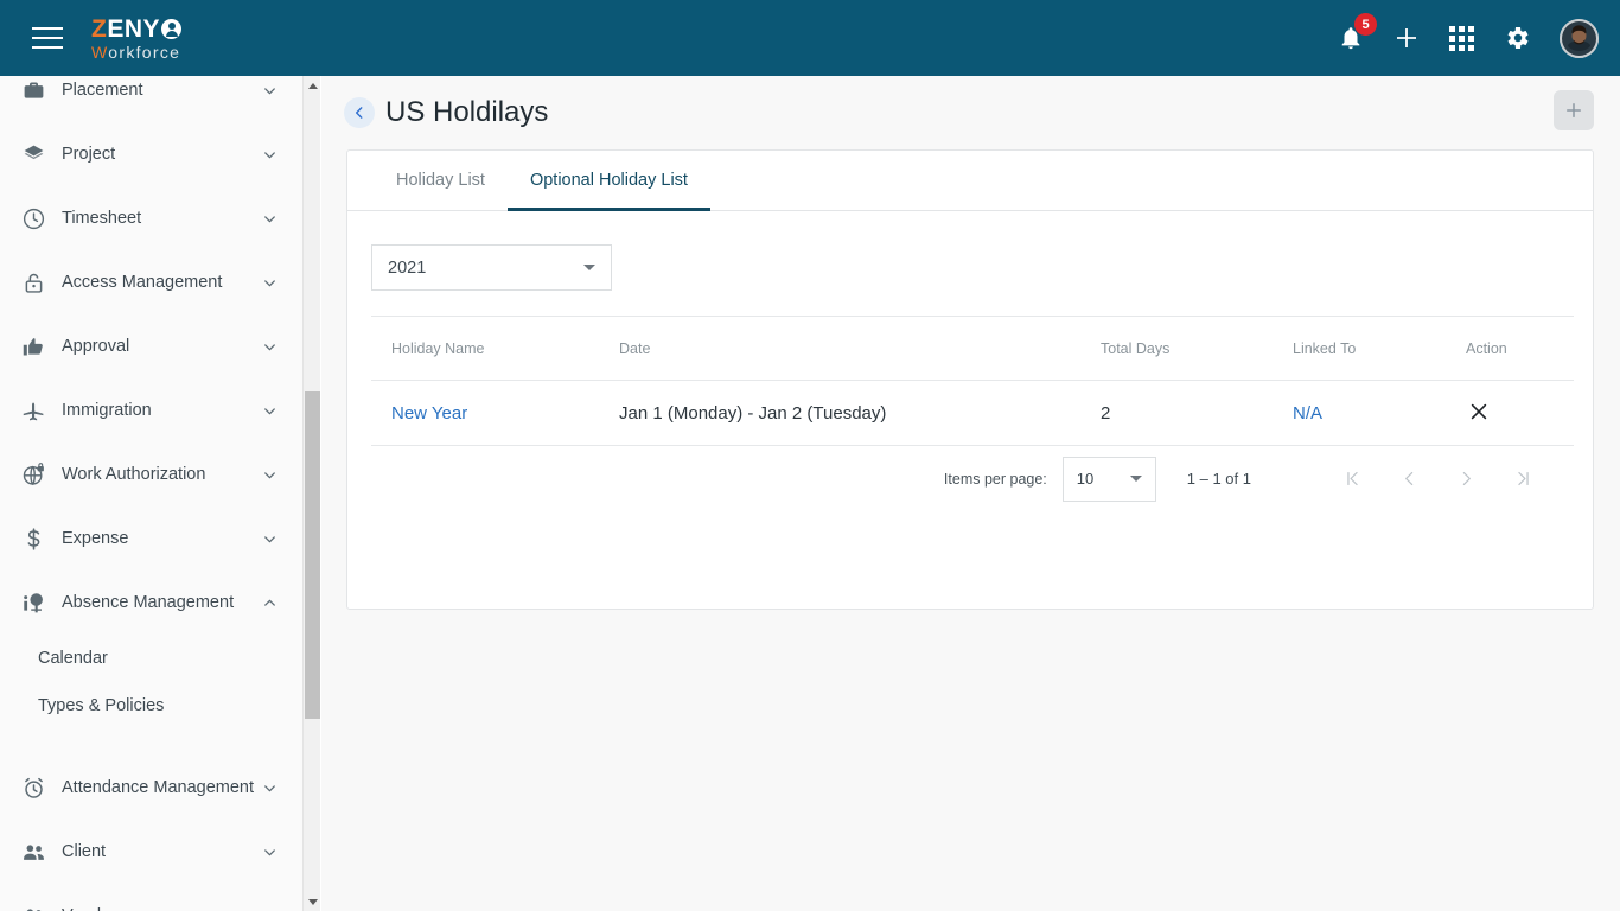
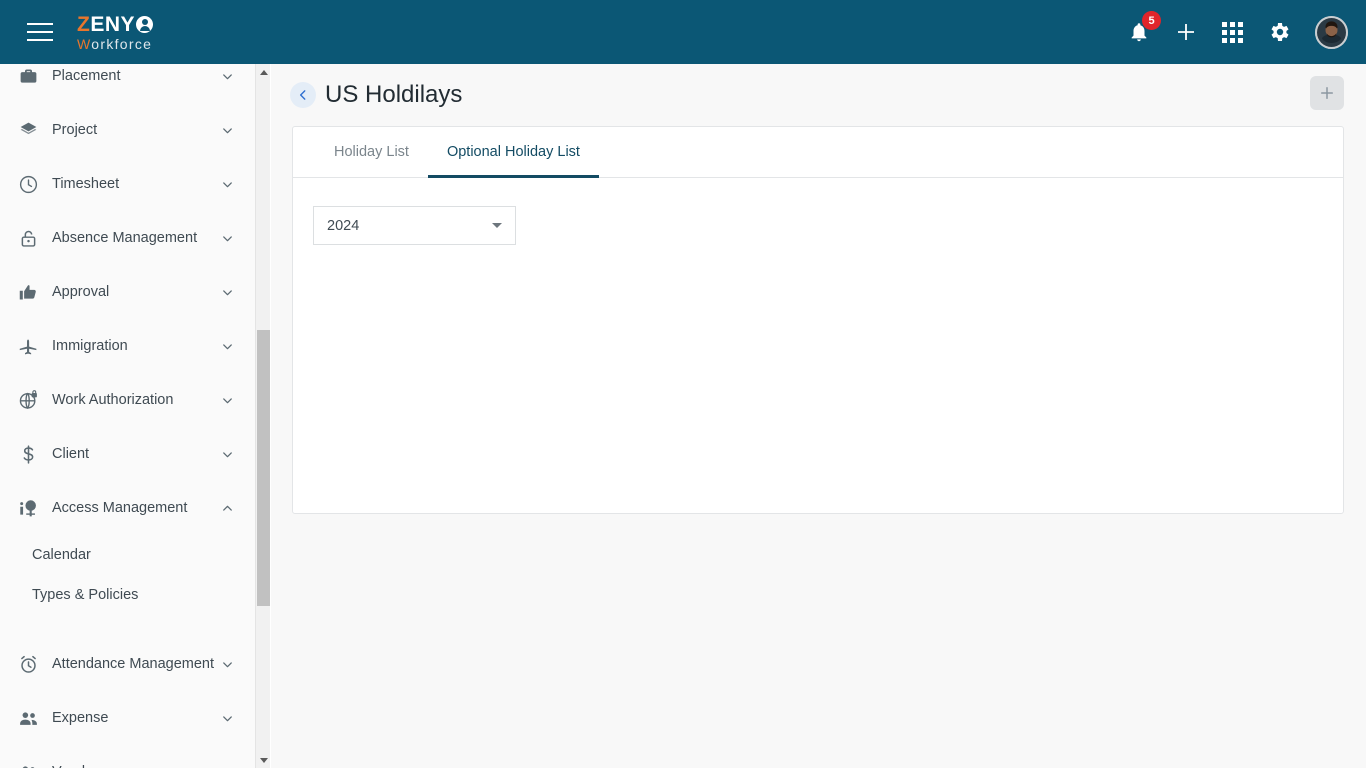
  Z
  ENY
  Workforce
  5
  Placement
  Project
  Timesheet
- Access Management
+ Absence Management
  Approval
  Immigration
  Work Authorization
- Expense
+ Client
- Absence Management
+ Access Management
  Calendar
  Types & Policies
  Attendance Management
- Client
+ Expense
  US Holdilays
  Holiday List
  Optional Holiday List
- 2021
+ 2024
- Holiday Name	Date	Total Days	Linked To	Action
- New Year	Jan 1 (Monday) - Jan 2 (Tuesday)	2	N/A
- Items per page:
- 10
- 1 – 1 of 1
